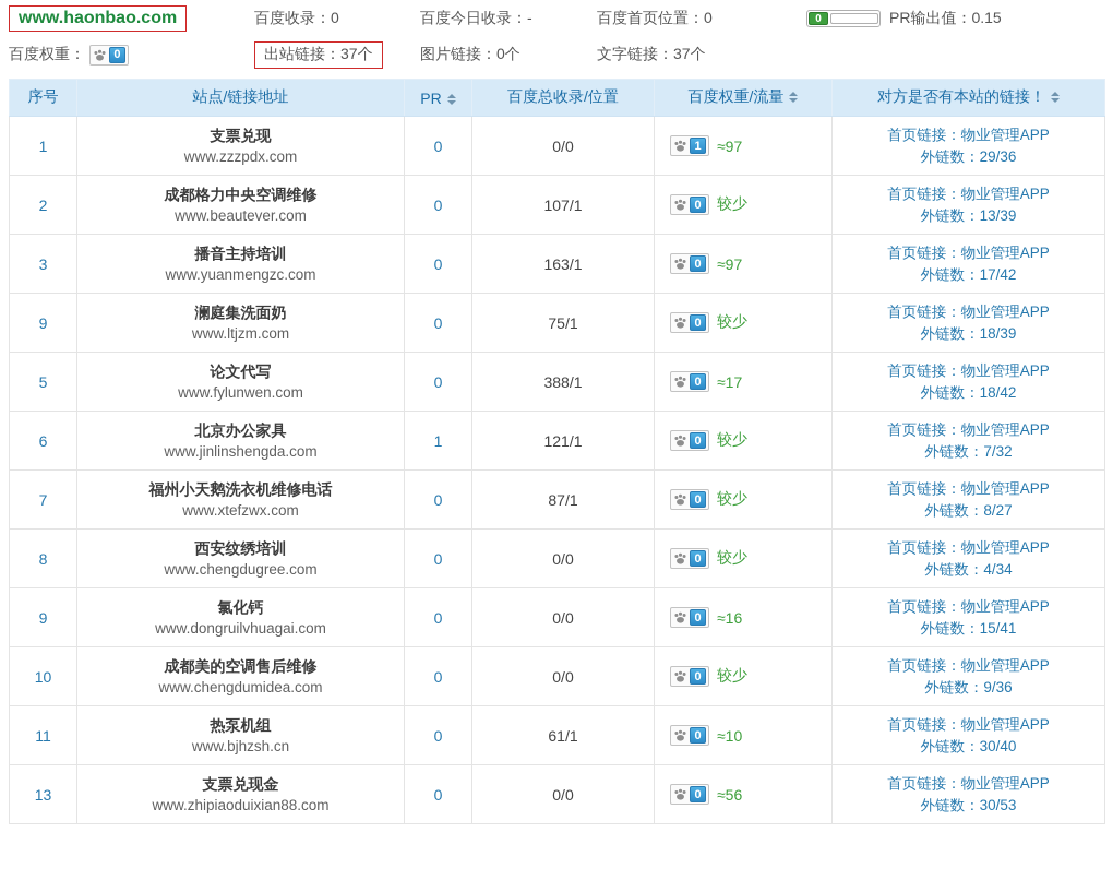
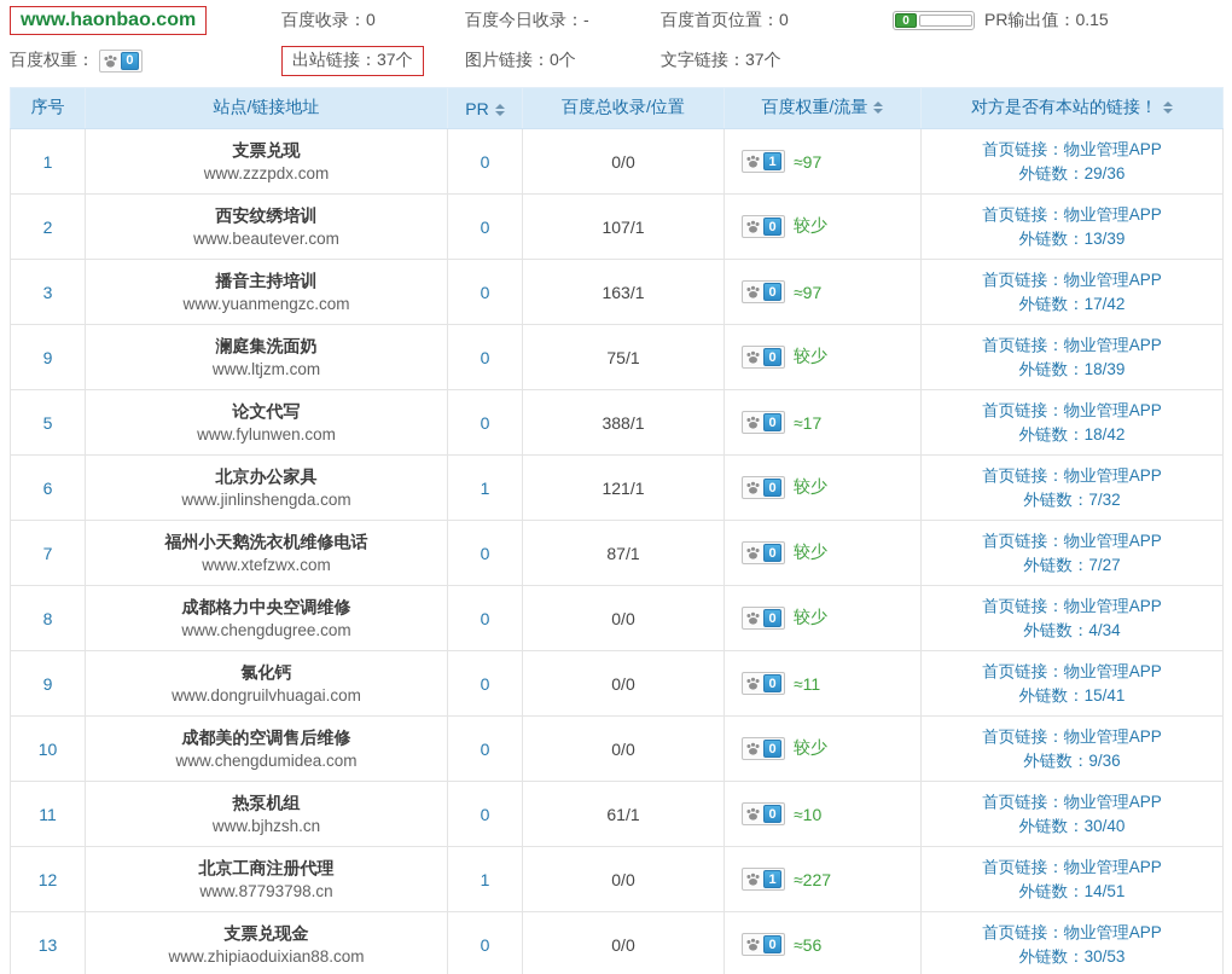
  www.haonbao.com
  百度收录：0
  百度今日收录：-
  百度首页位置：0
  0
  PR输出值：0.15
  百度权重：
  0
  出站链接：37个
  图片链接：0个
  文字链接：37个
  序号	站点/链接地址	PR	百度总收录/位置	百度权重/流量	对方是否有本站的链接！
  1	支票兑现 www.zzzpdx.com	0	0/0	1 ≈97	首页链接：物业管理APP 外链数：29/36
- 2	成都格力中央空调维修 www.beautever.com	0	107/1	0 较少	首页链接：物业管理APP 外链数：13/39
+ 2	西安纹绣培训 www.beautever.com	0	107/1	0 较少	首页链接：物业管理APP 外链数：13/39
  3	播音主持培训 www.yuanmengzc.com	0	163/1	0 ≈97	首页链接：物业管理APP 外链数：17/42
  9	澜庭集洗面奶 www.ltjzm.com	0	75/1	0 较少	首页链接：物业管理APP 外链数：18/39
  5	论文代写 www.fylunwen.com	0	388/1	0 ≈17	首页链接：物业管理APP 外链数：18/42
  6	北京办公家具 www.jinlinshengda.com	1	121/1	0 较少	首页链接：物业管理APP 外链数：7/32
- 7	福州小天鹅洗衣机维修电话 www.xtefzwx.com	0	87/1	0 较少	首页链接：物业管理APP 外链数：8/27
+ 7	福州小天鹅洗衣机维修电话 www.xtefzwx.com	0	87/1	0 较少	首页链接：物业管理APP 外链数：7/27
- 8	西安纹绣培训 www.chengdugree.com	0	0/0	0 较少	首页链接：物业管理APP 外链数：4/34
+ 8	成都格力中央空调维修 www.chengdugree.com	0	0/0	0 较少	首页链接：物业管理APP 外链数：4/34
- 9	氯化钙 www.dongruilvhuagai.com	0	0/0	0 ≈16	首页链接：物业管理APP 外链数：15/41
+ 9	氯化钙 www.dongruilvhuagai.com	0	0/0	0 ≈11	首页链接：物业管理APP 外链数：15/41
  10	成都美的空调售后维修 www.chengdumidea.com	0	0/0	0 较少	首页链接：物业管理APP 外链数：9/36
  11	热泵机组 www.bjhzsh.cn	0	61/1	0 ≈10	首页链接：物业管理APP 外链数：30/40
+ 12	北京工商注册代理 www.87793798.cn	1	0/0	1 ≈227	首页链接：物业管理APP 外链数：14/51
  13	支票兑现金 www.zhipiaoduixian88.com	0	0/0	0 ≈56	首页链接：物业管理APP 外链数：30/53
